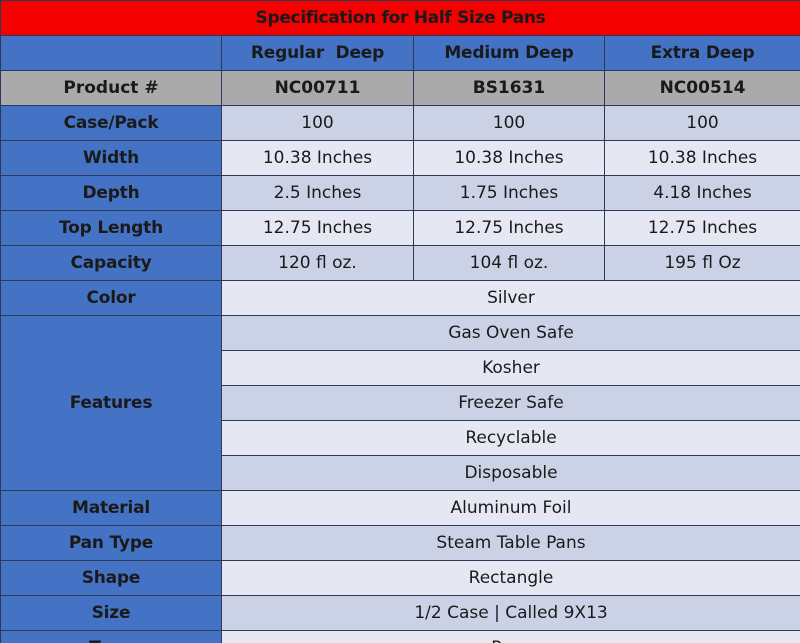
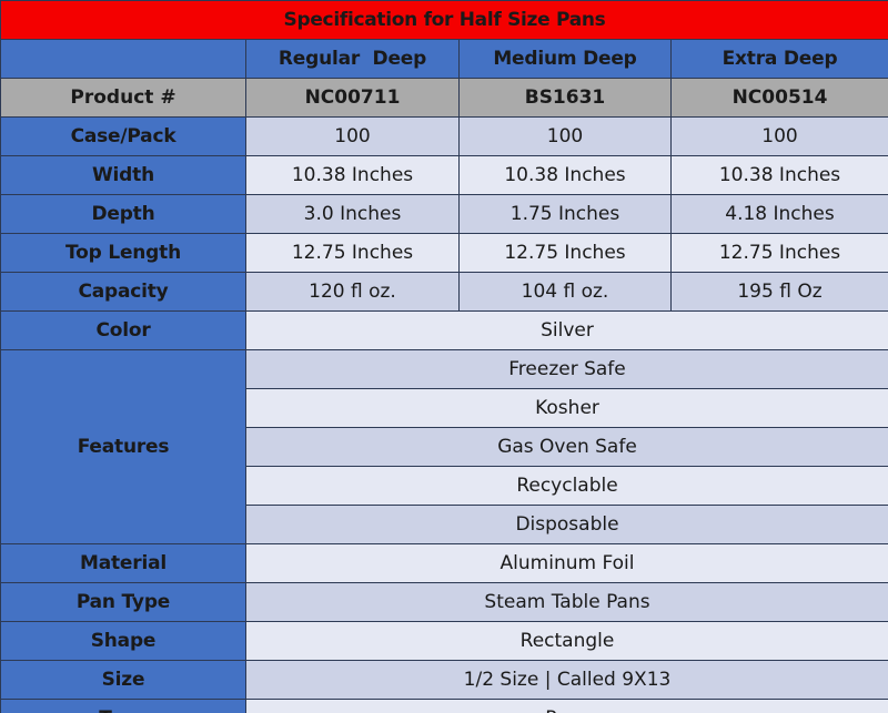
  Specification for Half Size Pans
  	Regular Deep	Medium Deep	Extra Deep
  Product #	NC00711	BS1631	NC00514
  Case/Pack	100	100	100
  Width	10.38 Inches	10.38 Inches	10.38 Inches
- Depth	2.5 Inches	1.75 Inches	4.18 Inches
+ Depth	3.0 Inches	1.75 Inches	4.18 Inches
  Top Length	12.75 Inches	12.75 Inches	12.75 Inches
  Capacity	120 fl oz.	104 fl oz.	195 fl Oz
  Color	Silver
- Features	Gas Oven Safe
+ Features	Freezer Safe
  Kosher
- Freezer Safe
+ Gas Oven Safe
  Recyclable
  Disposable
  Material	Aluminum Foil
  Pan Type	Steam Table Pans
  Shape	Rectangle
- Size	1/2 Case | Called 9X13
+ Size	1/2 Size | Called 9X13
